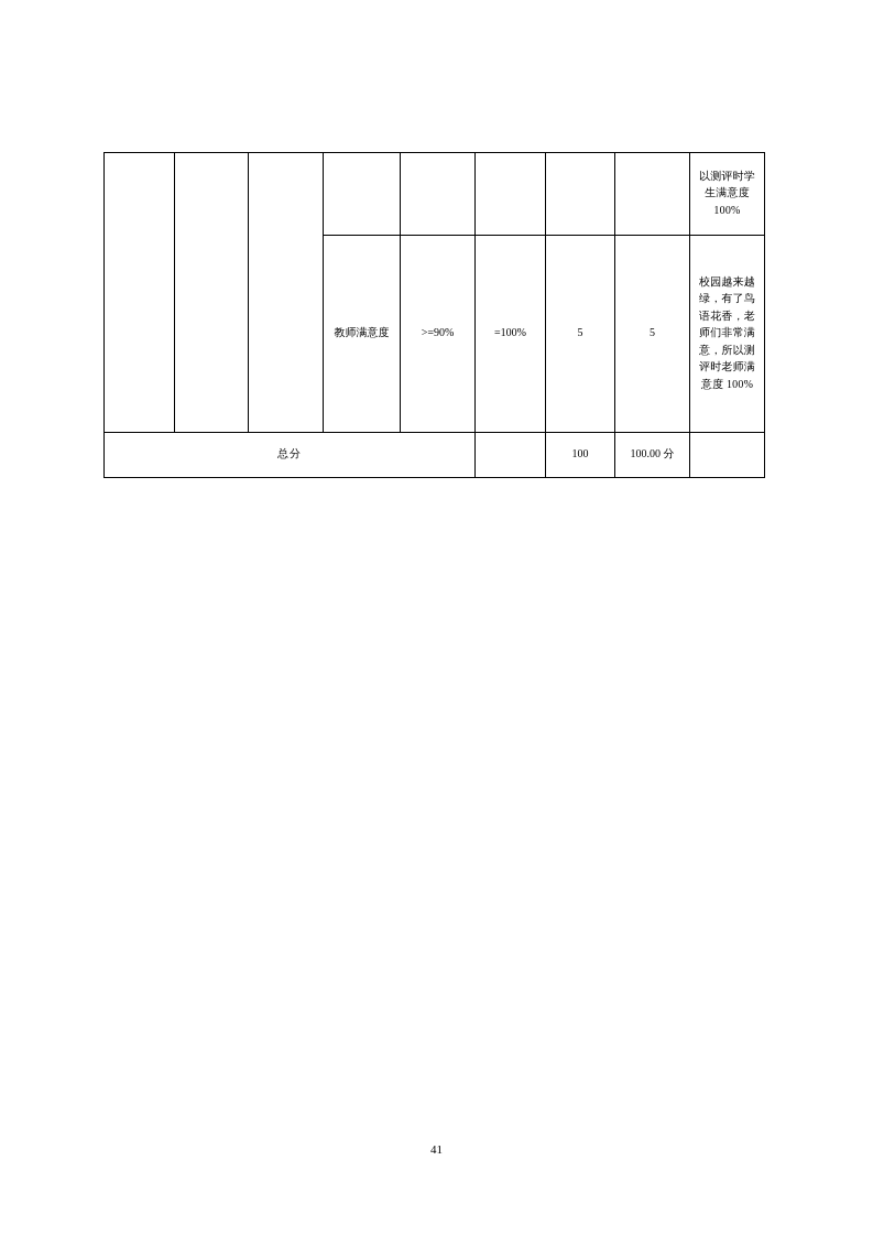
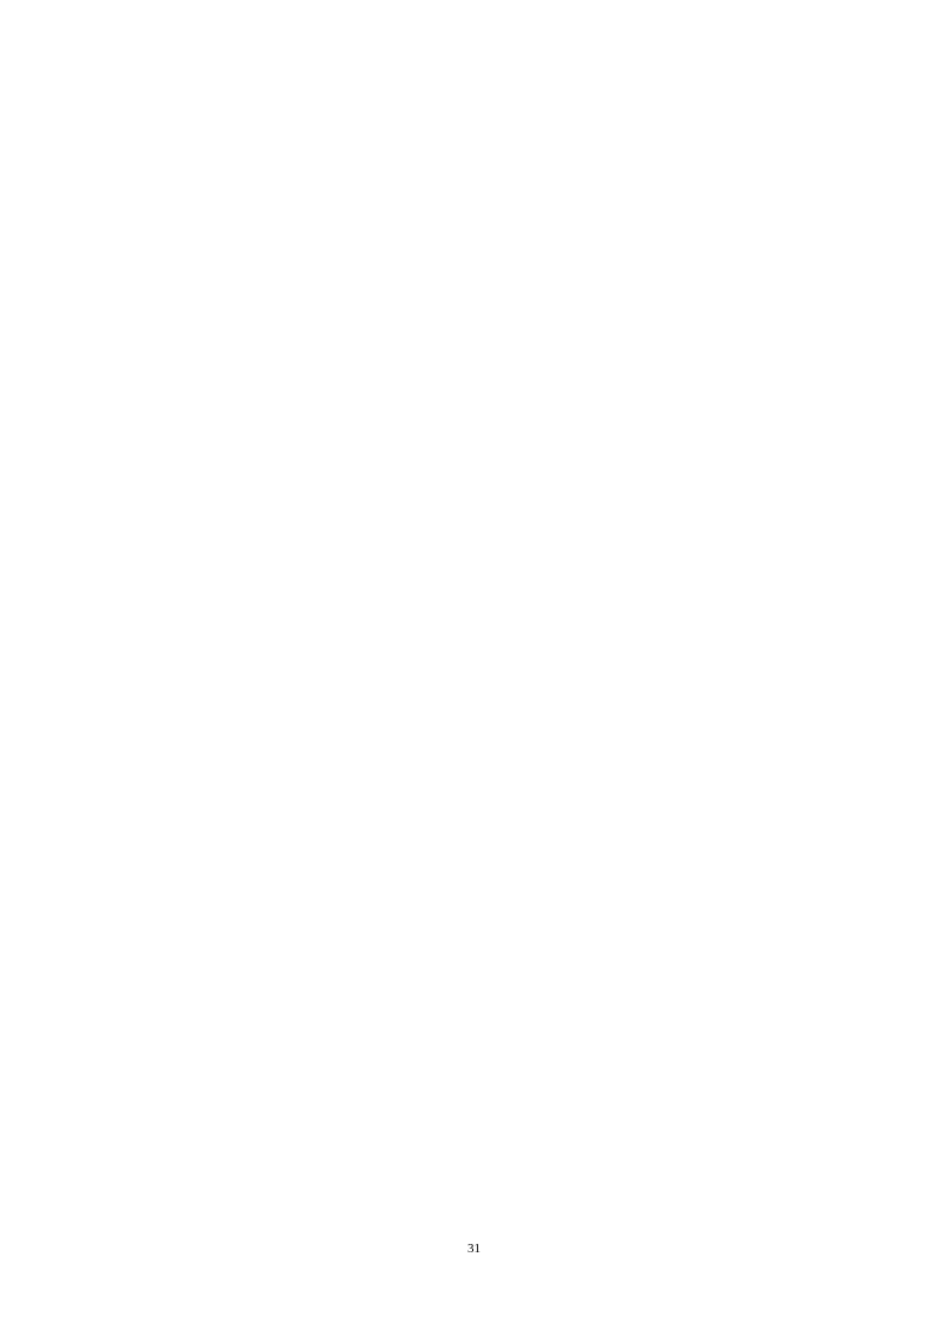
- 								以测评时学生满意度 100%
- 教师满意度	>=90%	=100%	5	5	校园越来越绿，有了鸟语花香，老师们非常满意，所以测评时老师满意度 100%
- 总分		100	100.00 分
- 41
+ 31
